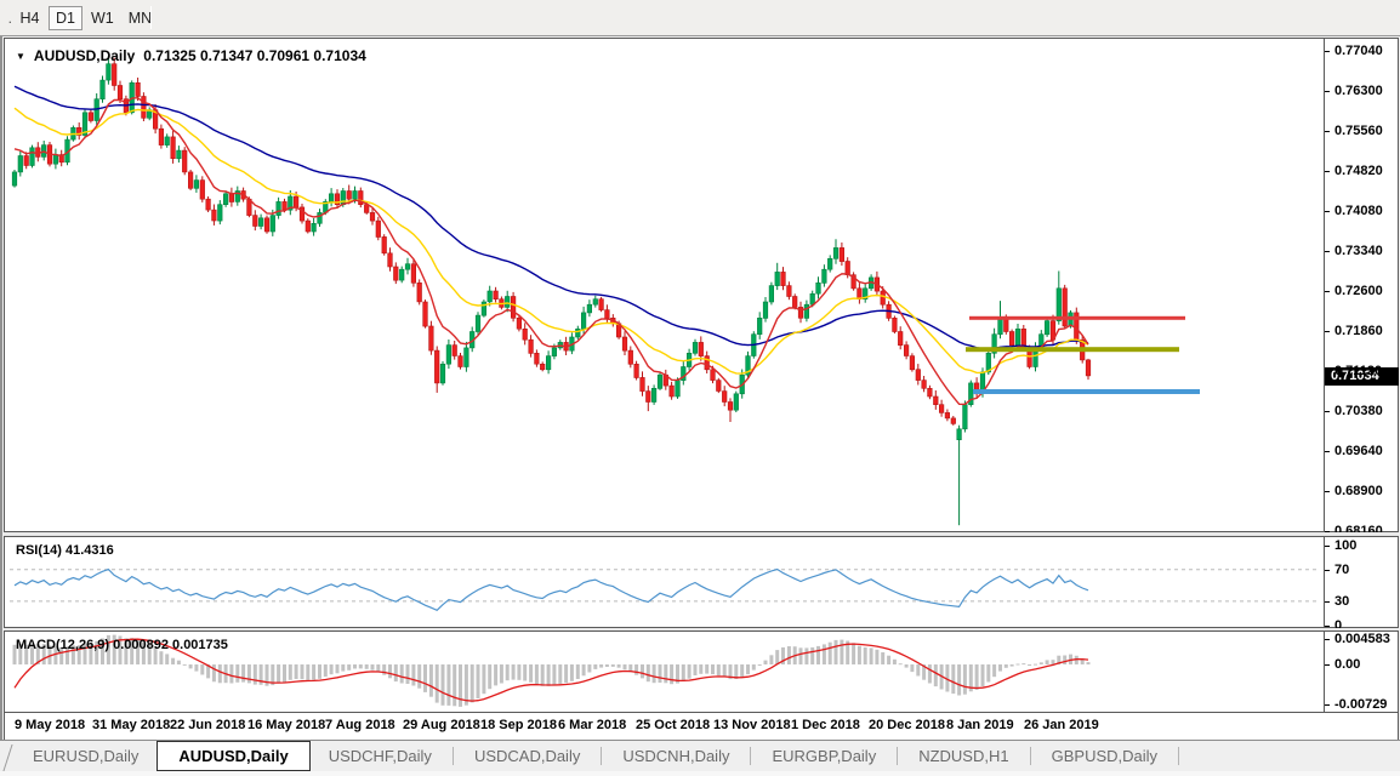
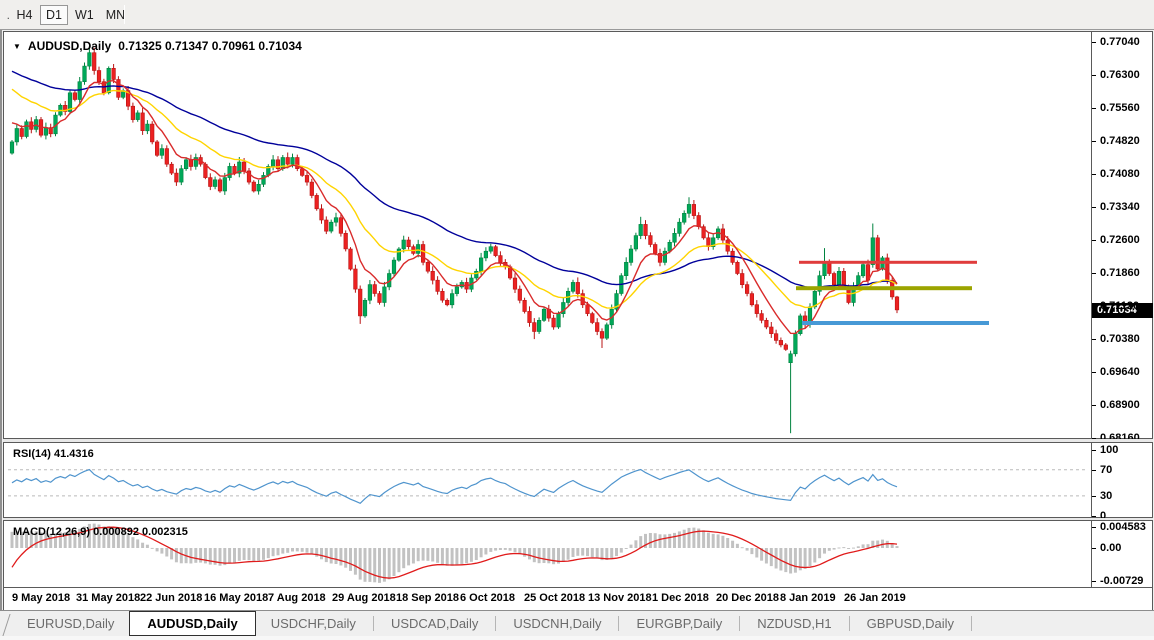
  .
  H4
  D1
  W1
  MN
  ▼
  AUDUSD,Daily
  0.71325 0.71347 0.70961 0.71034
  0.71034
  0.77040
  0.76300
  0.75560
  0.74820
  0.74080
  0.73340
  0.72600
  0.71860
  0.71120
  0.70380
  0.69640
  0.68900
  RSI(14) 41.4316
  100
  70
  30
  0
- MACD(12,26,9) 0.000892 0.001735
+ MACD(12,26,9) 0.000892 0.002315
  0.004583
  0.00
  -0.00729
  9 May 2018
  31 May 2018
  22 Jun 2018
  16 May 2018
  7 Aug 2018
  29 Aug 2018
  18 Sep 2018
- 6 Mar 2018
+ 6 Oct 2018
  25 Oct 2018
  13 Nov 2018
  1 Dec 2018
  20 Dec 2018
  8 Jan 2019
  26 Jan 2019
  EURUSD,Daily
  AUDUSD,Daily
  USDCHF,Daily
  USDCAD,Daily
  USDCNH,Daily
  EURGBP,Daily
  NZDUSD,H1
  GBPUSD,Daily
